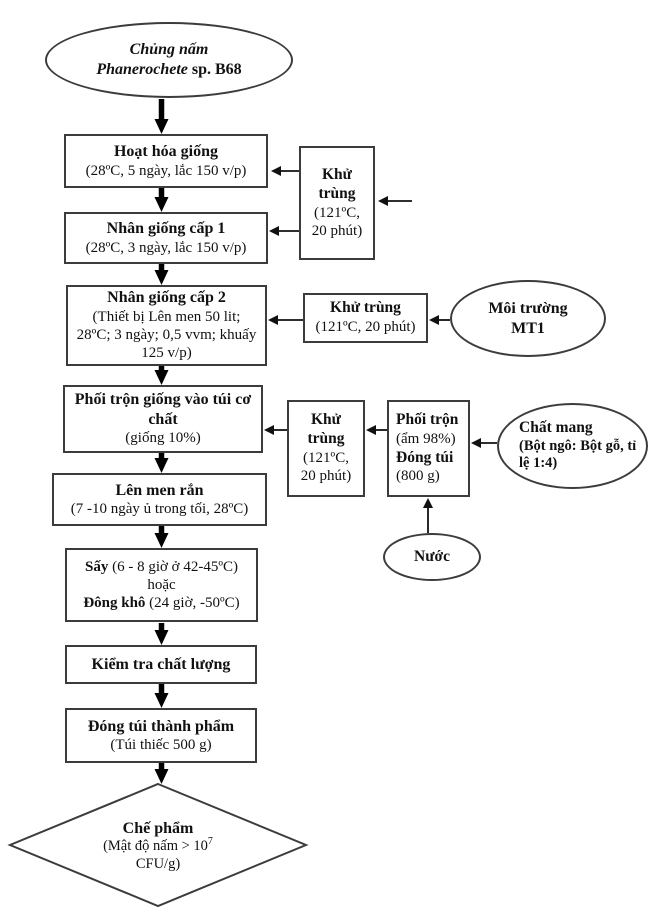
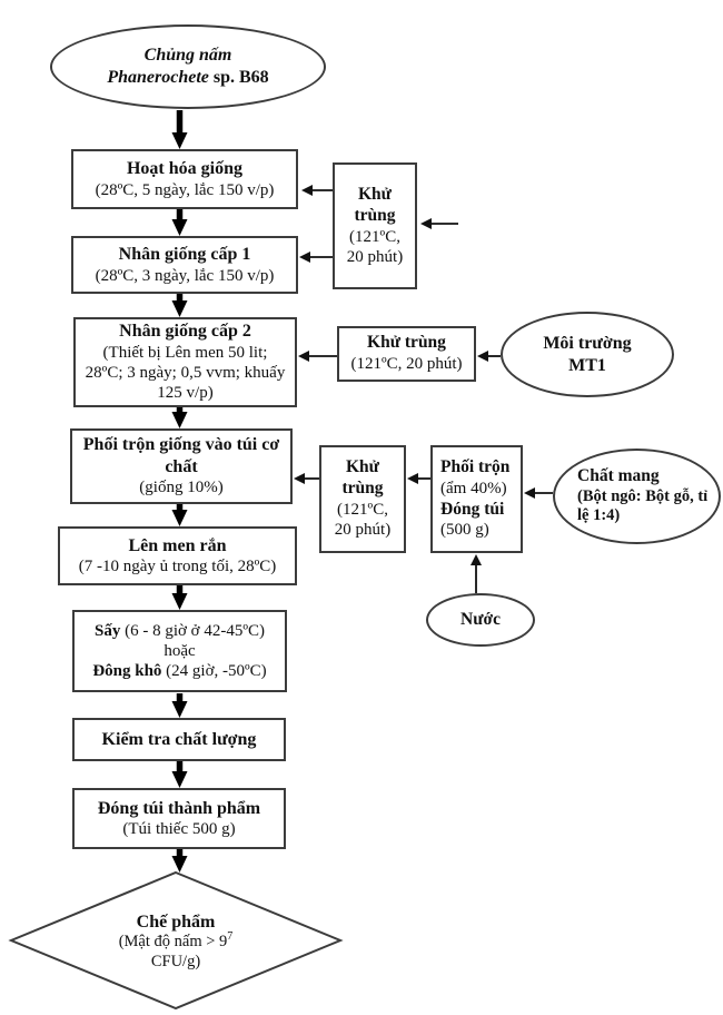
  Chủng nấm
  Phanerochete sp. B68
  Hoạt hóa giống
  (28ºC, 5 ngày, lắc 150 v/p)
  Khử trùng
  (121ºC,
  20 phút)
  Nhân giống cấp 1
  (28ºC, 3 ngày, lắc 150 v/p)
  Nhân giống cấp 2
  (Thiết bị Lên men 50 lit; 28ºC; 3 ngày; 0,5 vvm; khuấy 125 v/p)
  Khử trùng
  (121ºC, 20 phút)
  Môi trường MT1
  Phối trộn giống vào túi cơ chất
  (giống 10%)
  Khử trùng
  (121ºC,
  20 phút)
  Phối trộn
- (ẩm 98%)
+ (ẩm 40%)
  Đóng túi
- (800 g)
+ (500 g)
  Chất mang
  (Bột ngô: Bột gỗ, tỉ lệ 1:4)
  Lên men rắn
  (7 -10 ngày ủ trong tối, 28ºC)
  Nước
  Sấy (6 - 8 giờ ở 42-45ºC)
  hoặc
  Đông khô (24 giờ, -50ºC)
  Kiểm tra chất lượng
  Đóng túi thành phẩm
  (Túi thiếc 500 g)
  Chế phẩm
- (Mật độ nấm > 107
+ (Mật độ nấm > 97
  CFU/g)
